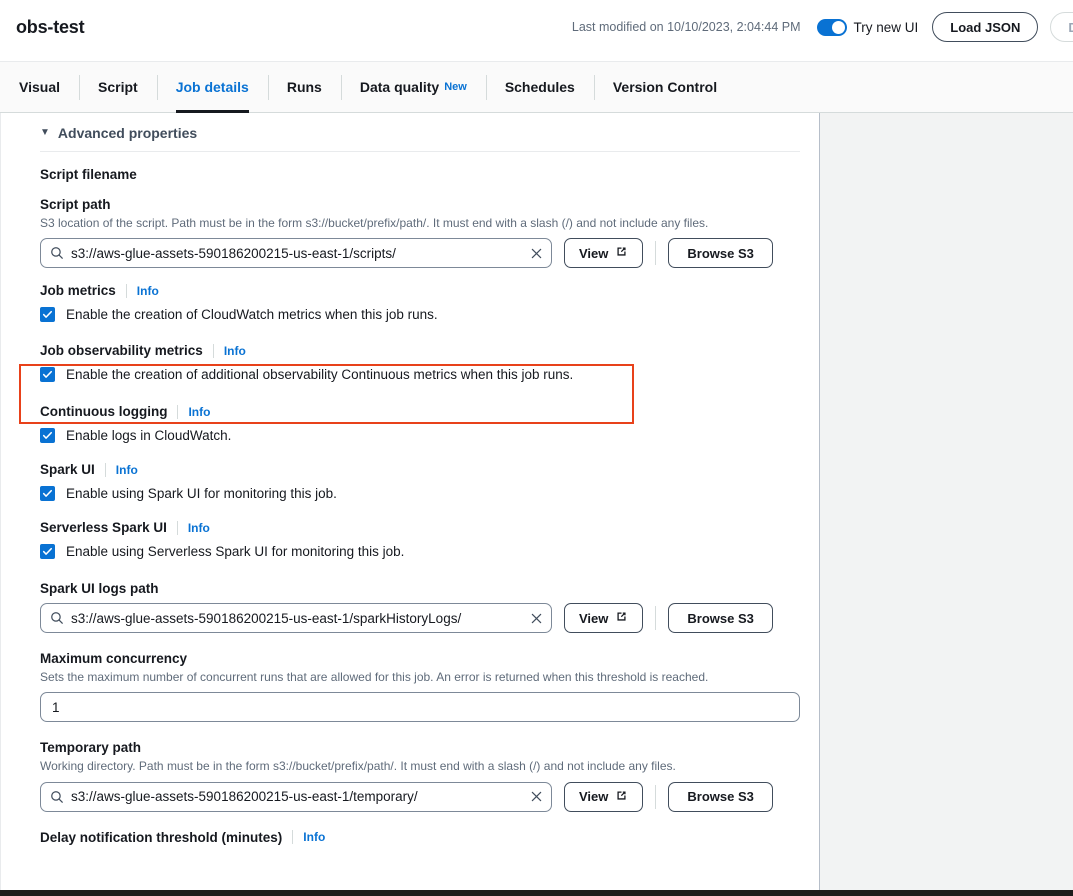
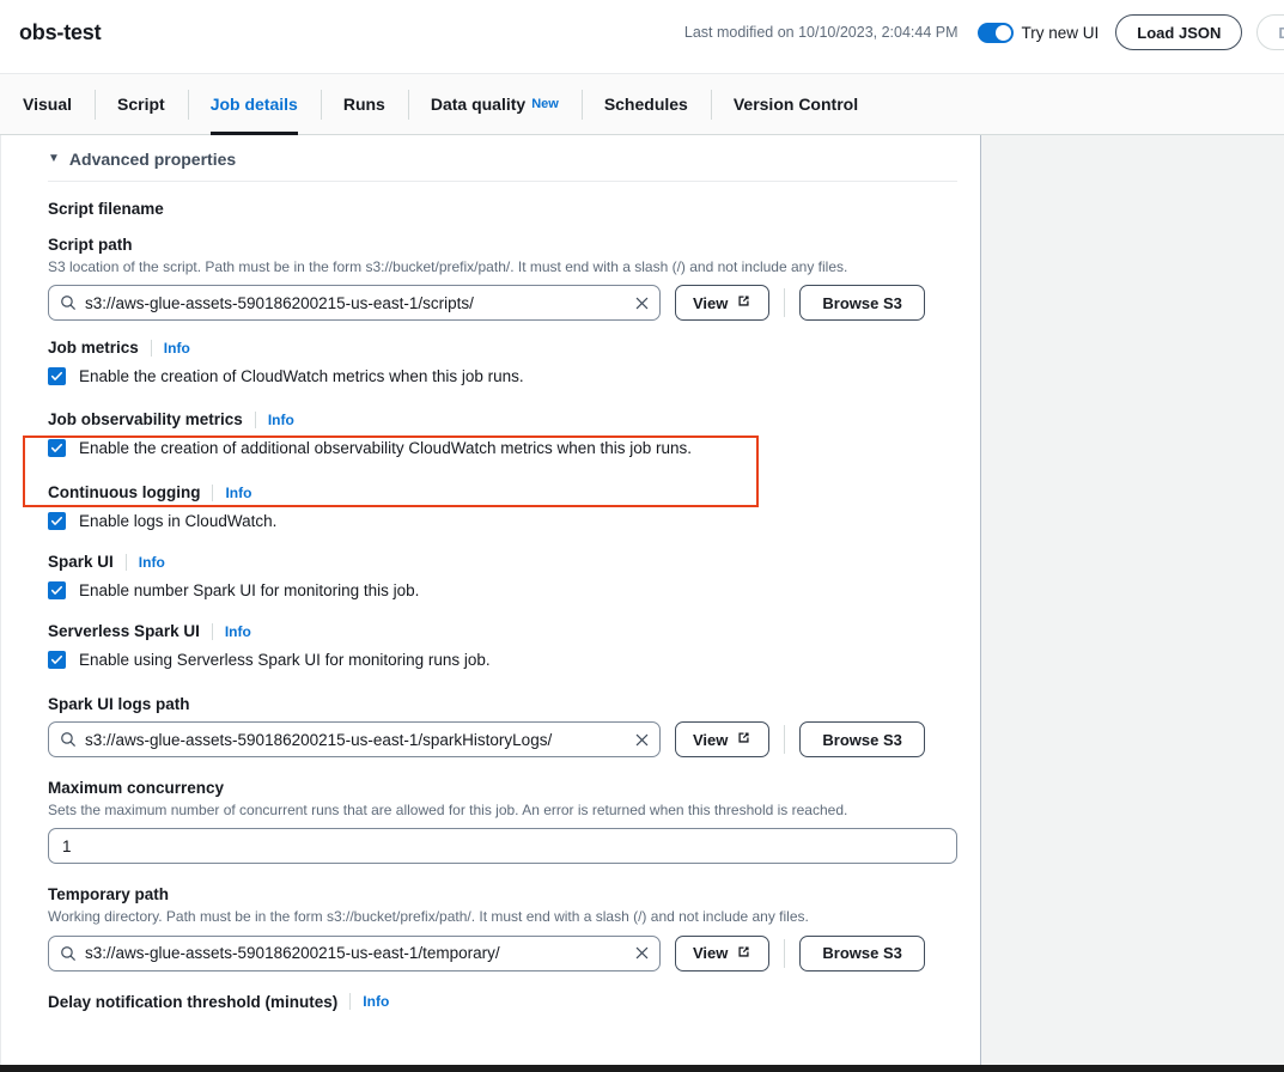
  obs-test
  Last modified on 10/10/2023, 2:04:44 PM
  Try new UI
  Load JSON
  Visual
  Script
  Job details
  Runs
  Data quality
  New
  Schedules
  Version Control
  ▼
  Advanced properties
  Script filename
  Script path
  S3 location of the script. Path must be in the form s3://bucket/prefix/path/. It must end with a slash (/) and not include any files.
  s3://aws-glue-assets-590186200215-us-east-1/scripts/
  View
  Browse S3
  Job metrics
  Info
  Enable the creation of CloudWatch metrics when this job runs.
  Job observability metrics
  Info
- Enable the creation of additional observability Continuous metrics when this job runs.
+ Enable the creation of additional observability CloudWatch metrics when this job runs.
  Continuous logging
  Info
  Enable logs in CloudWatch.
  Spark UI
  Info
- Enable using Spark UI for monitoring this job.
+ Enable number Spark UI for monitoring this job.
  Serverless Spark UI
  Info
- Enable using Serverless Spark UI for monitoring this job.
+ Enable using Serverless Spark UI for monitoring runs job.
  Spark UI logs path
  s3://aws-glue-assets-590186200215-us-east-1/sparkHistoryLogs/
  View
  Browse S3
  Maximum concurrency
  Sets the maximum number of concurrent runs that are allowed for this job. An error is returned when this threshold is reached.
  1
  Temporary path
  Working directory. Path must be in the form s3://bucket/prefix/path/. It must end with a slash (/) and not include any files.
  s3://aws-glue-assets-590186200215-us-east-1/temporary/
  View
  Browse S3
  Delay notification threshold (minutes)
  Info
